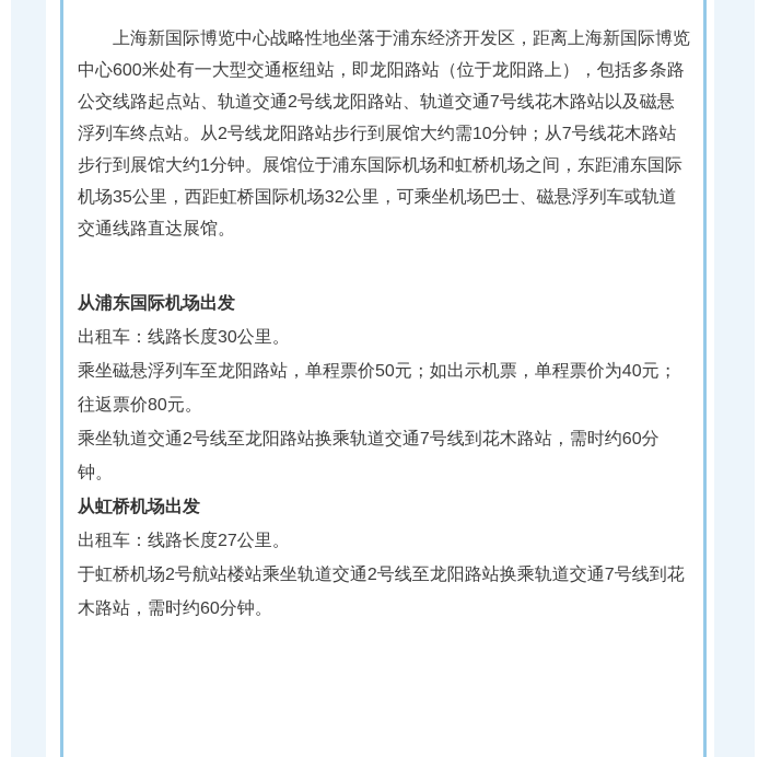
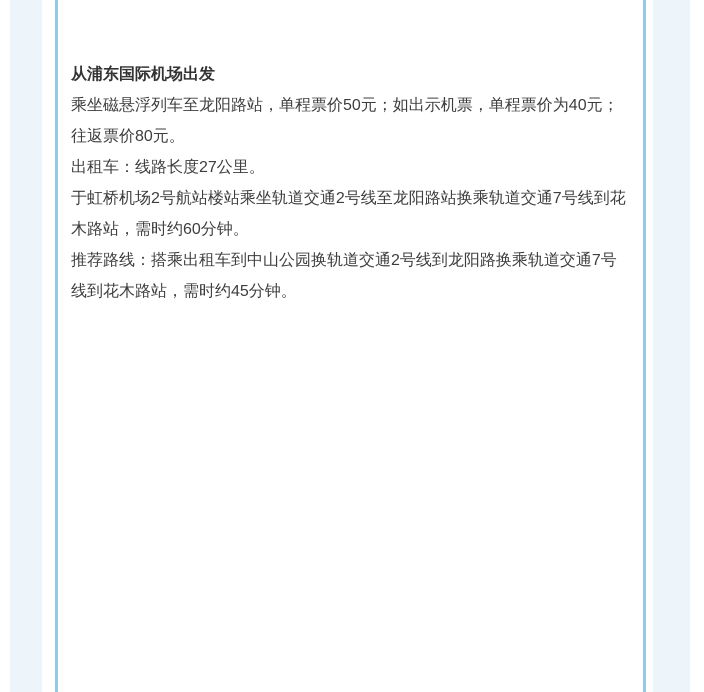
- 上海新国际博览中心战略性地坐落于浦东经济开发区，距离上海新国际博览中心600米处有一大型交通枢纽站，即龙阳路站（位于龙阳路上），包括多条路公交线路起点站、轨道交通2号线龙阳路站、轨道交通7号线花木路站以及磁悬浮列车终点站。从2号线龙阳路站步行到展馆大约需10分钟；从7号线花木路站步行到展馆大约1分钟。展馆位于浦东国际机场和虹桥机场之间，东距浦东国际机场35公里，西距虹桥国际机场32公里，可乘坐机场巴士、磁悬浮列车或轨道交通线路直达展馆。
  从浦东国际机场出发
- 出租车：线路长度30公里。
  乘坐磁悬浮列车至龙阳路站，单程票价50元；如出示机票，单程票价为40元；往返票价80元。
- 乘坐轨道交通2号线至龙阳路站换乘轨道交通7号线到花木路站，需时约60分钟。
- 从虹桥机场出发
  出租车：线路长度27公里。
  于虹桥机场2号航站楼站乘坐轨道交通2号线至龙阳路站换乘轨道交通7号线到花木路站，需时约60分钟。
+ 推荐路线：搭乘出租车到中山公园换轨道交通2号线到龙阳路换乘轨道交通7号线到花木路站，需时约45分钟。
